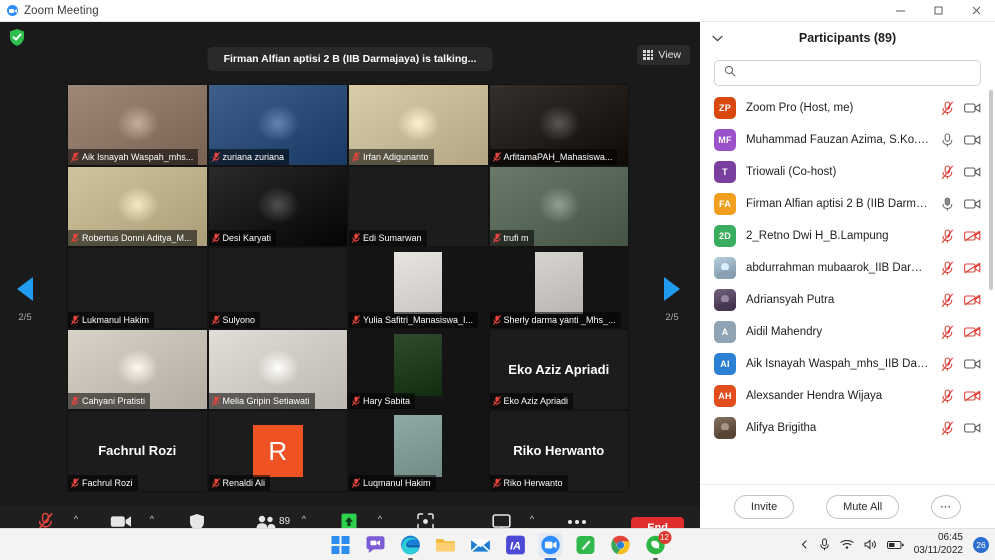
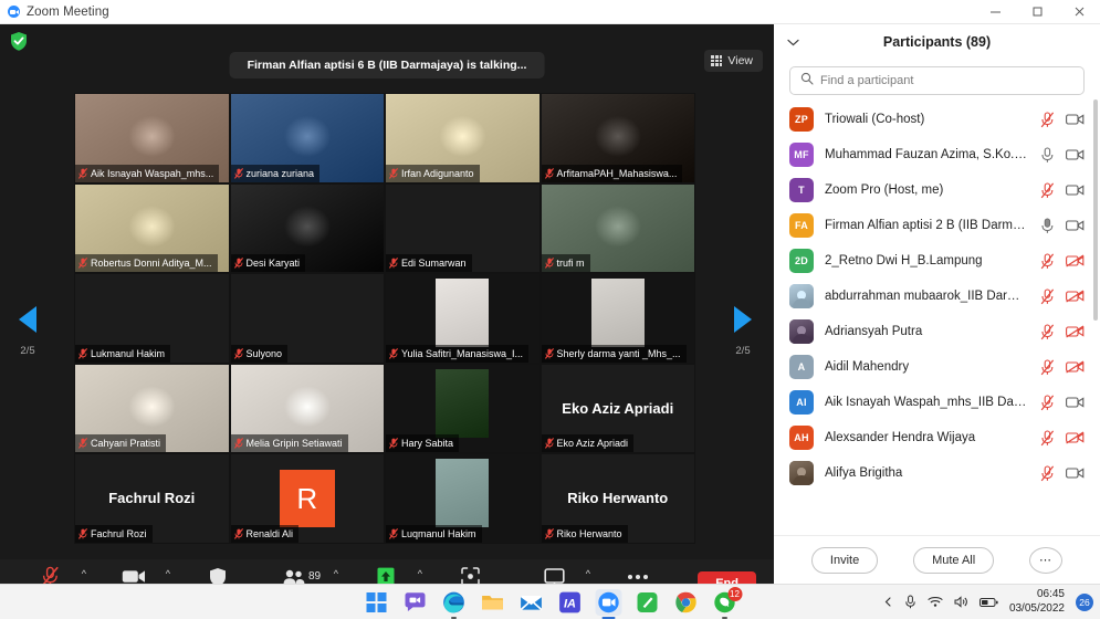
  Zoom Meeting
- Firman Alfian aptisi 2 B (IIB Darmajaya) is talking...
+ Firman Alfian aptisi 6 B (IIB Darmajaya) is talking...
  View
  Aik Isnayah Waspah_mhs...
  zuriana zuriana
  Irfan Adigunanto
  ArfitamaPAH_Mahasiswa...
  Robertus Donni Aditya_M...
  Desi Karyati
  Edi Sumarwan
  trufi m
  Lukmanul Hakim
  Sulyono
  Yulia Safitri_Manasiswa_I...
  Sherly darma yanti _Mhs_...
  Cahyani Pratisti
  Melia Gripin Setiawati
  Hary Sabita
  Eko Aziz Apriadi
  Eko Aziz Apriadi
  Fachrul Rozi
  Fachrul Rozi
  R
  Renaldi Ali
  Luqmanul Hakim
  Riko Herwanto
  Riko Herwanto
  2/5
  2/5
  ^
  ^
  89
  ^
  ^
  ^
  Participants (89)
+ Find a participant
  ZP
- Zoom Pro (Host, me)
+ Triowali (Co-host)
  MF
  Muhammad Fauzan Azima, S.Ko... (
  T
- Triowali (Co-host)
+ Zoom Pro (Host, me)
  FA
  Firman Alfian aptisi 2 B (IIB Darmaja
  2D
  2_Retno Dwi H_B.Lampung
  abdurrahman mubaarok_IIB Darmaj
  Adriansyah Putra
  A
  Aidil Mahendry
  AI
  Aik Isnayah Waspah_mhs_IIB Darm
  AH
  Alexsander Hendra Wijaya
  Alifya Brigitha
  Invite
  Mute All
  ⋯
  IA
  12
  06:45
- 03/11/2022
+ 03/05/2022
  26
